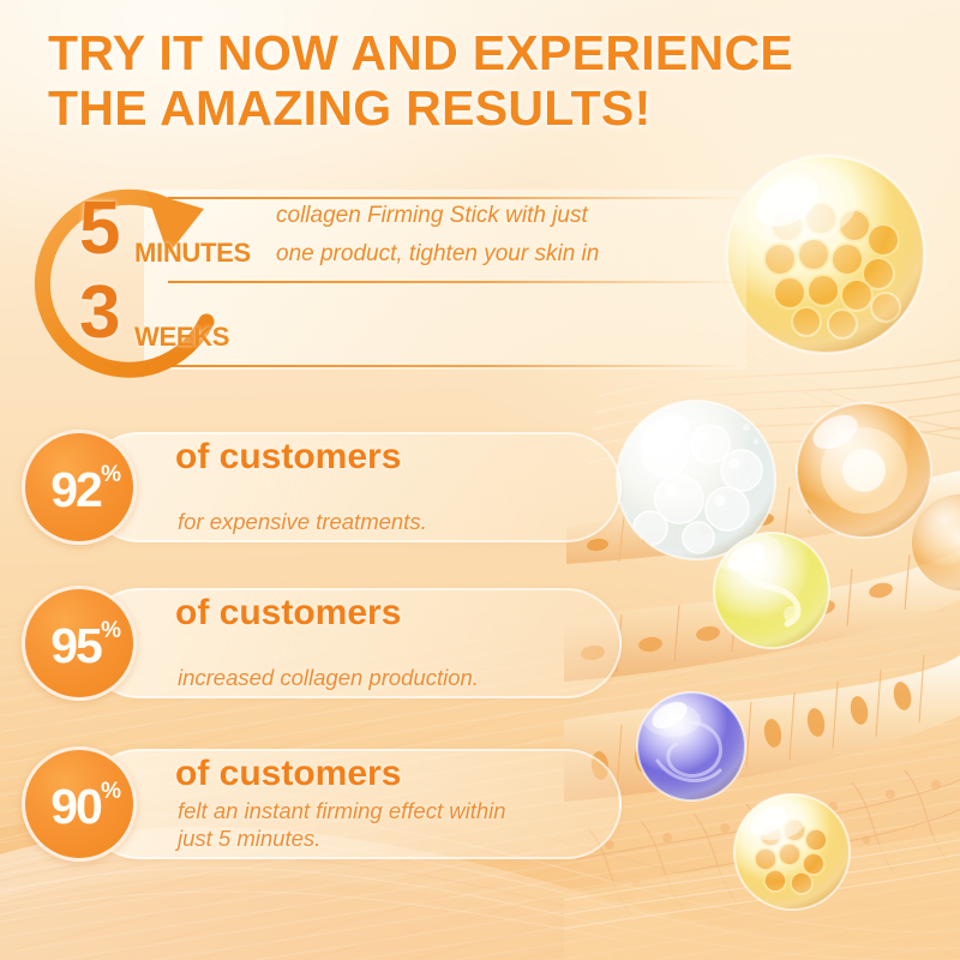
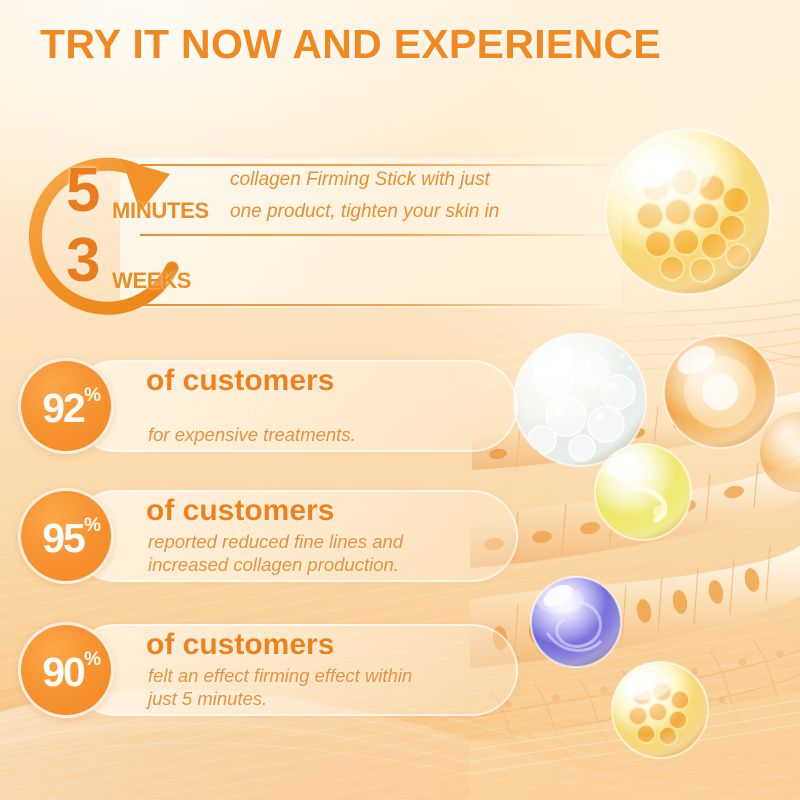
  TRY IT NOW AND EXPERIENCE
- THE AMAZING RESULTS!
  5
  MINUTES
  collagen Firming Stick with just
  one product, tighten your skin in
  3
  WEEKS
  92
  %
  of customers
  for expensive treatments.
  95
  %
  of customers
+ reported reduced fine lines and
  increased collagen production.
  90
  %
  of customers
- felt an instant firming effect within
+ felt an effect firming effect within
  just 5 minutes.
